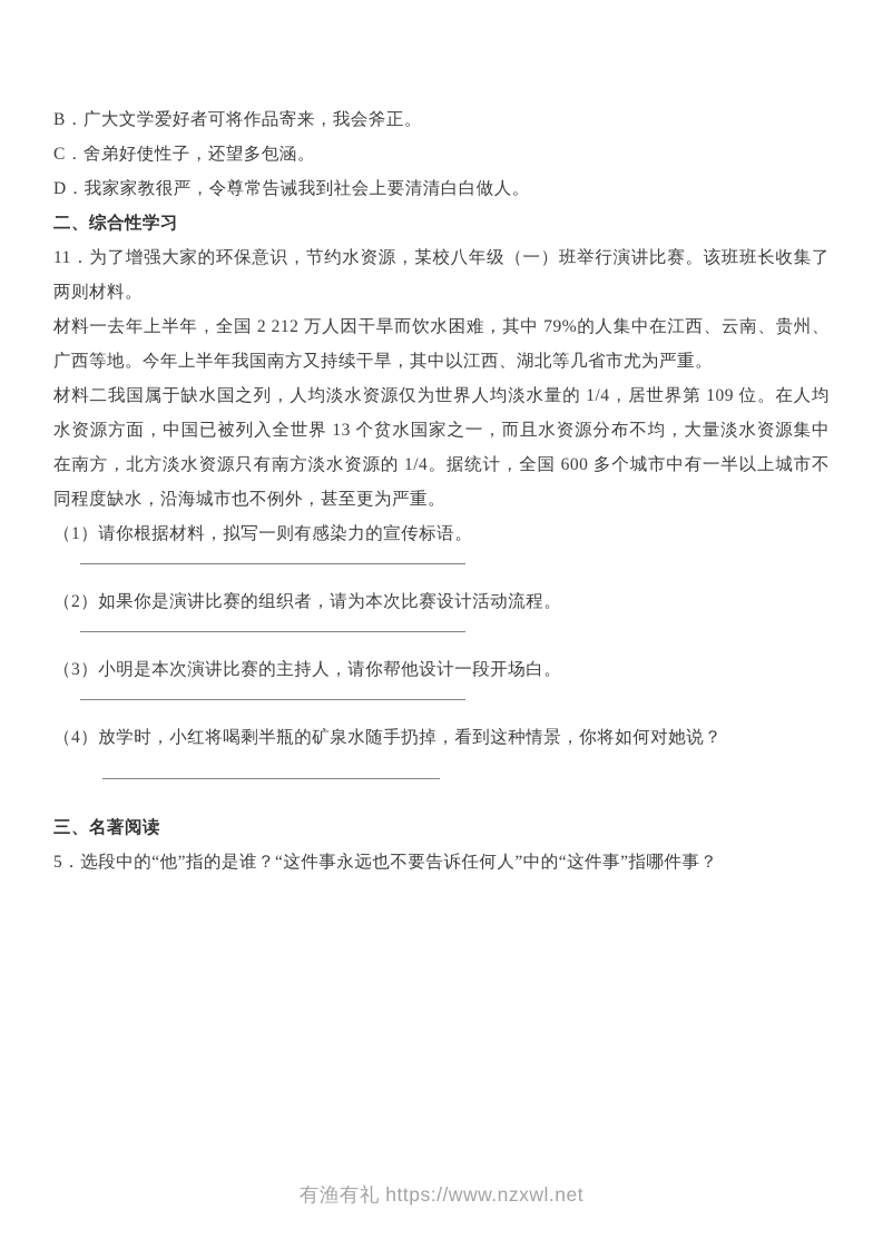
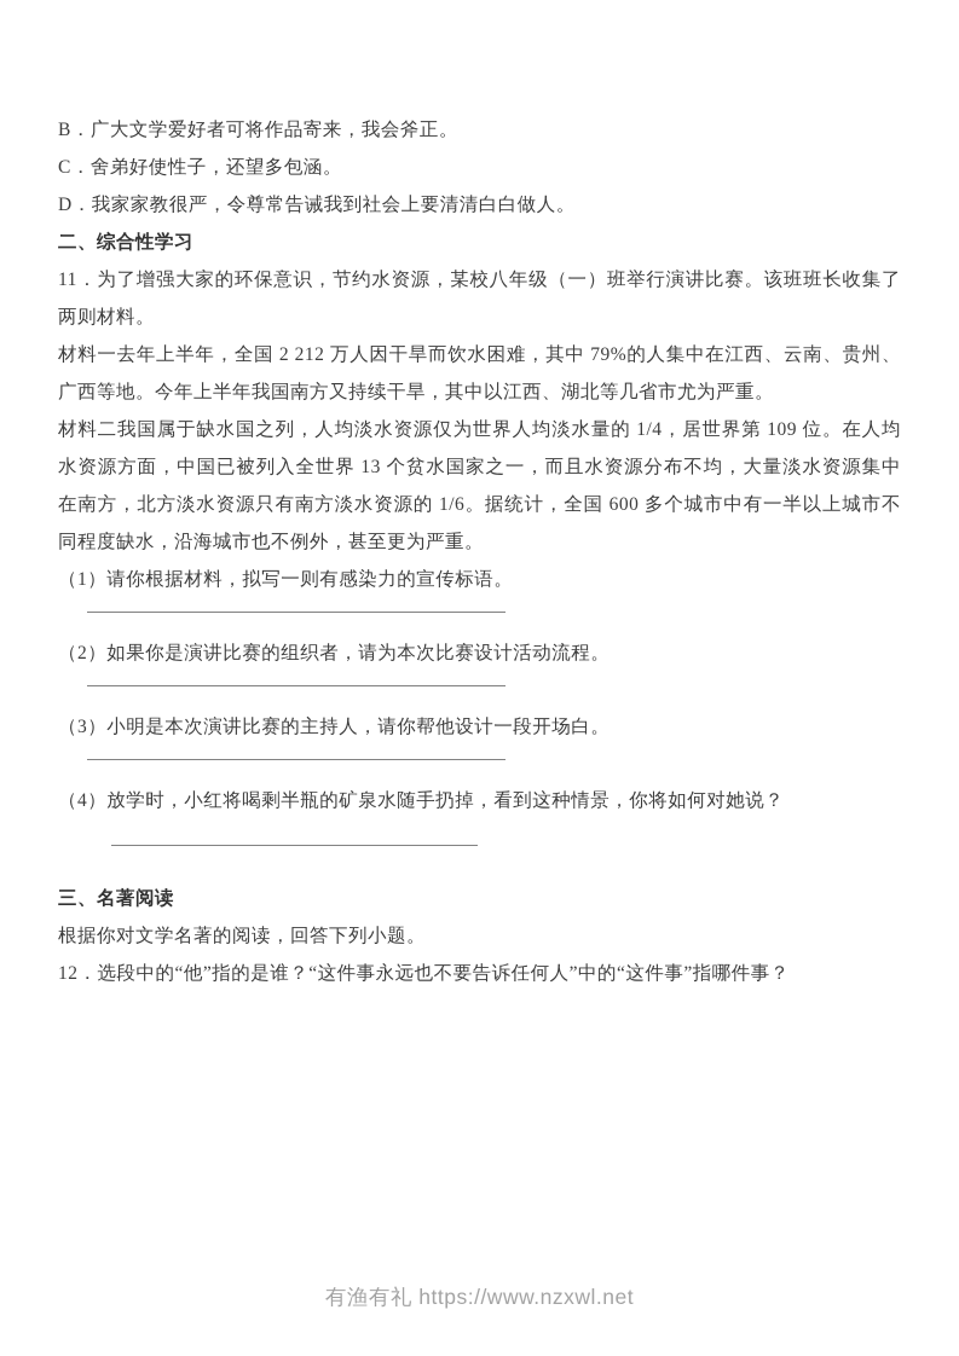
  B．广大文学爱好者可将作品寄来，我会斧正。
  C．舍弟好使性子，还望多包涵。
  D．我家家教很严，令尊常告诫我到社会上要清清白白做人。
  二、综合性学习
  11．为了增强大家的环保意识，节约水资源，某校八年级（一）班举行演讲比赛。该班班长收集了两则材料。
  材料一去年上半年，全国 2 212 万人因干旱而饮水困难，其中 79%的人集中在江西、云南、贵州、广西等地。今年上半年我国南方又持续干旱，其中以江西、湖北等几省市尤为严重。
- 材料二我国属于缺水国之列，人均淡水资源仅为世界人均淡水量的 1/4，居世界第 109 位。在人均水资源方面，中国已被列入全世界 13 个贫水国家之一，而且水资源分布不均，大量淡水资源集中在南方，北方淡水资源只有南方淡水资源的 1/4。据统计，全国 600 多个城市中有一半以上城市不同程度缺水，沿海城市也不例外，甚至更为严重。
+ 材料二我国属于缺水国之列，人均淡水资源仅为世界人均淡水量的 1/4，居世界第 109 位。在人均水资源方面，中国已被列入全世界 13 个贫水国家之一，而且水资源分布不均，大量淡水资源集中在南方，北方淡水资源只有南方淡水资源的 1/6。据统计，全国 600 多个城市中有一半以上城市不同程度缺水，沿海城市也不例外，甚至更为严重。
  （1）请你根据材料，拟写一则有感染力的宣传标语。
  （2）如果你是演讲比赛的组织者，请为本次比赛设计活动流程。
  （3）小明是本次演讲比赛的主持人，请你帮他设计一段开场白。
  （4）放学时，小红将喝剩半瓶的矿泉水随手扔掉，看到这种情景，你将如何对她说？
  三、名著阅读
+ 根据你对文学名著的阅读，回答下列小题。
- 5．选段中的“他”指的是谁？“这件事永远也不要告诉任何人”中的“这件事”指哪件事？
+ 12．选段中的“他”指的是谁？“这件事永远也不要告诉任何人”中的“这件事”指哪件事？
  有渔有礼 https://www.nzxwl.net
